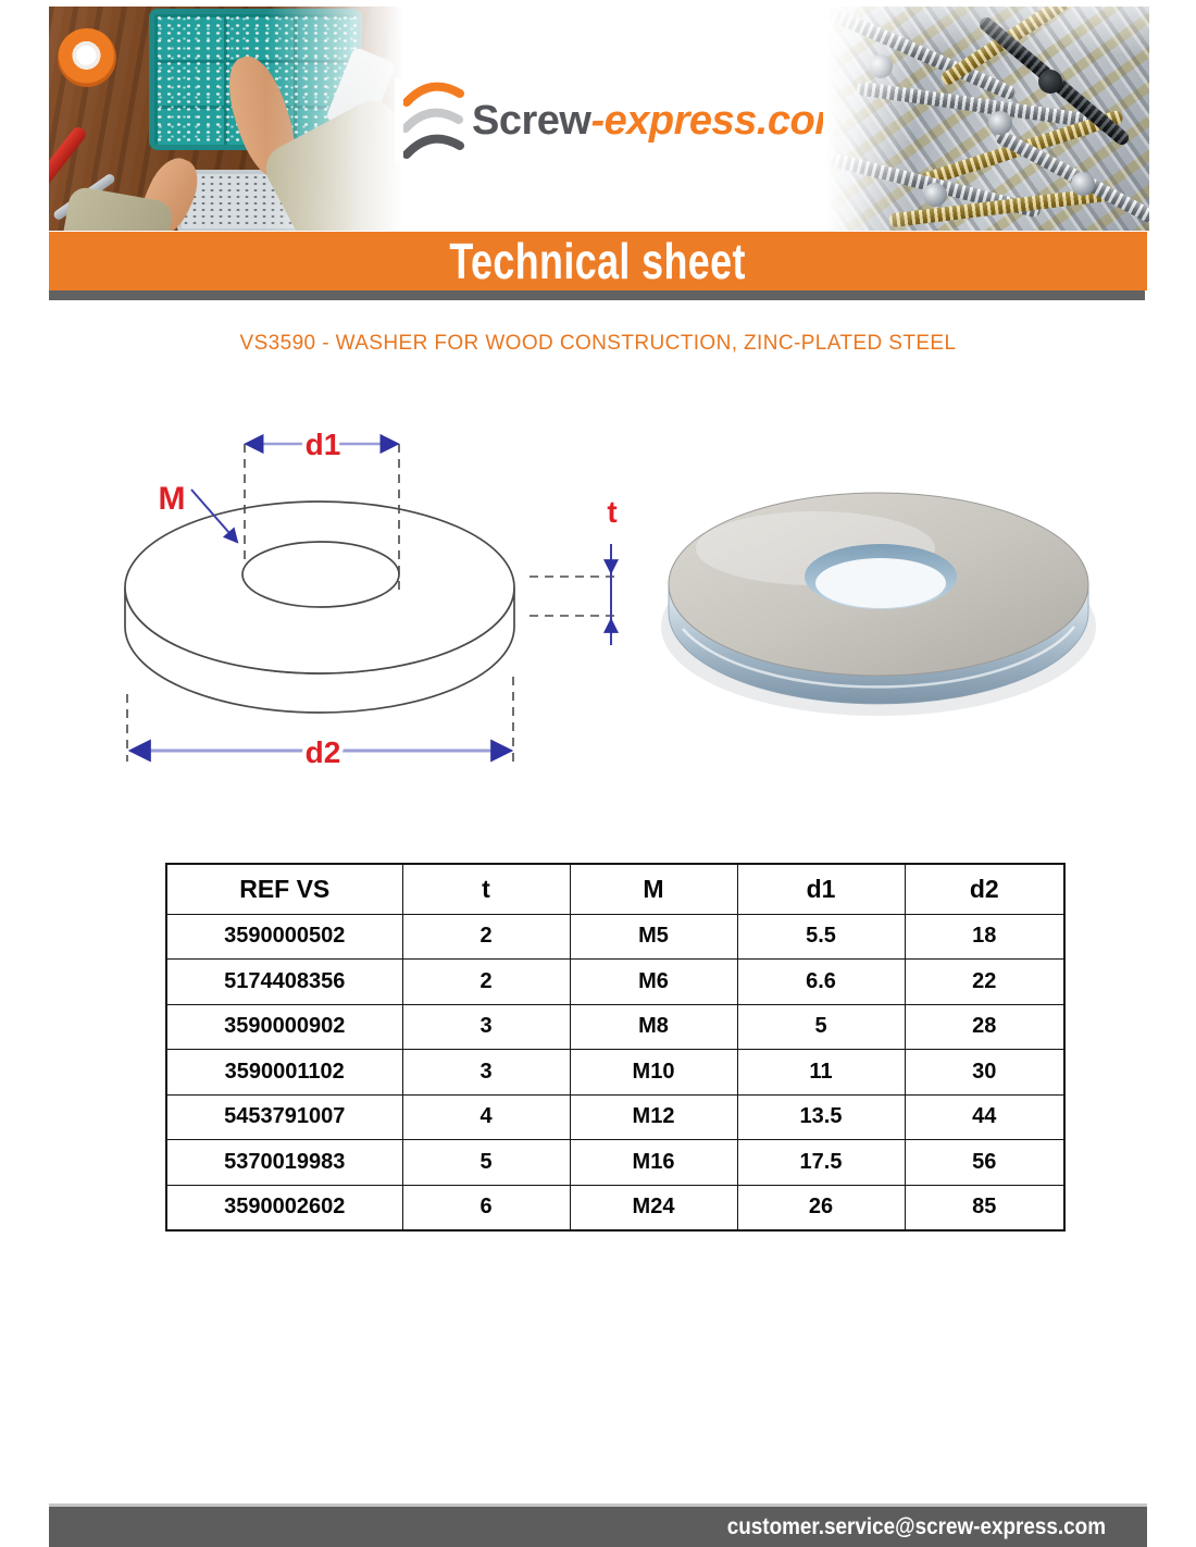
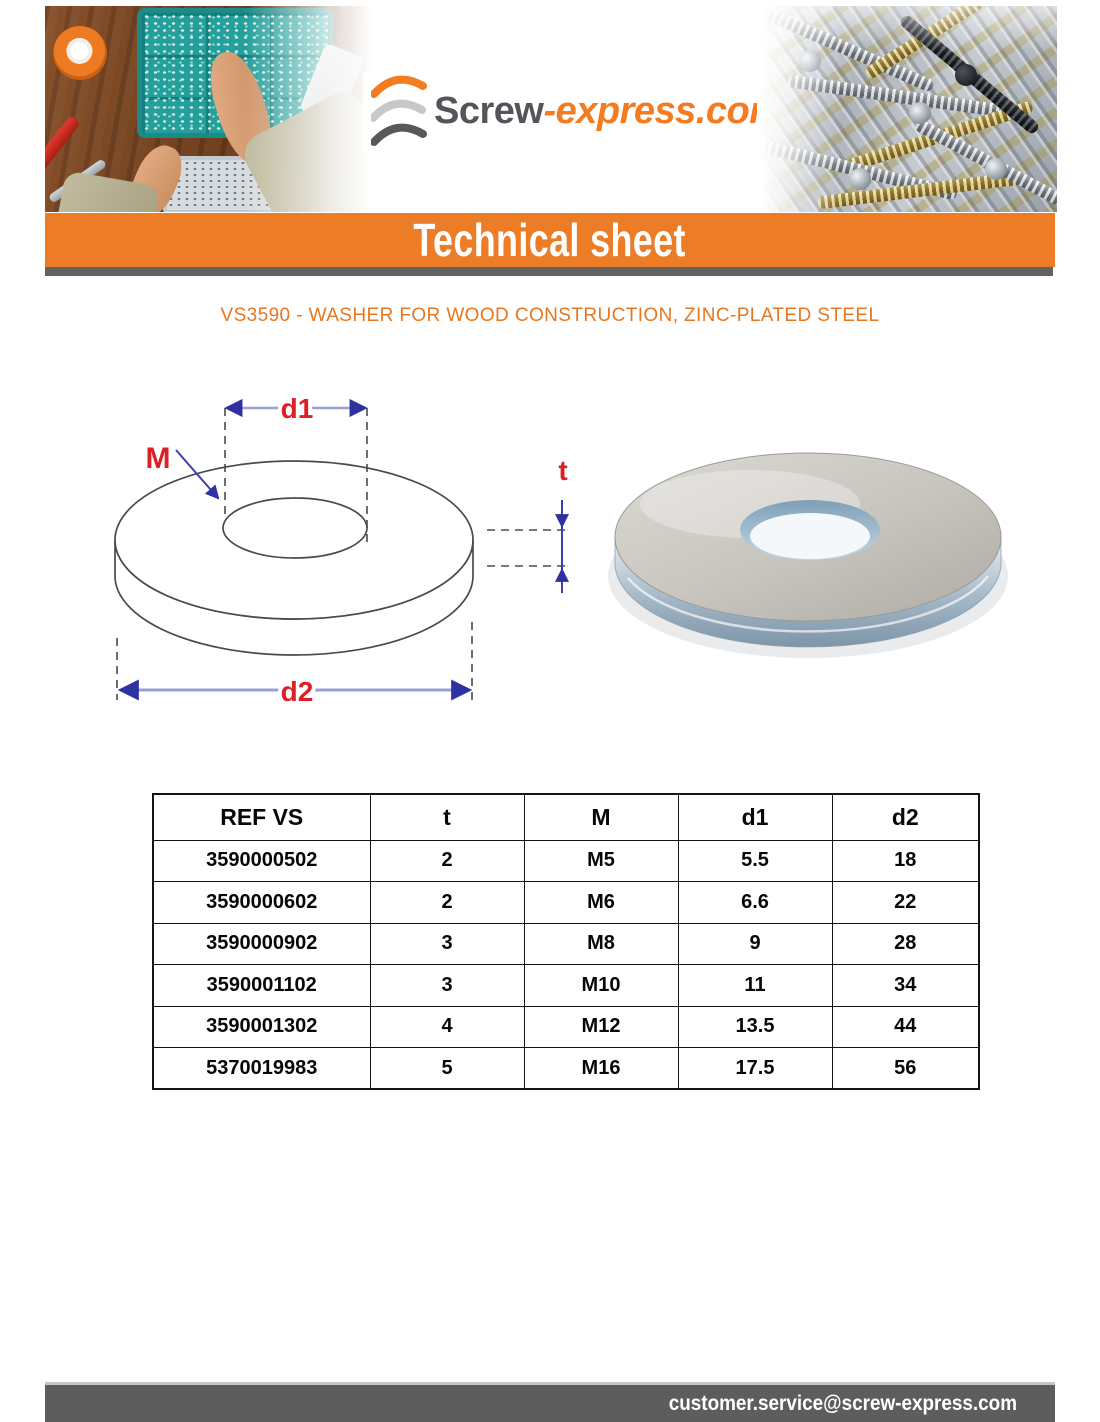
  Screw-express.co
  Technical sheet
  VS3590 - WASHER FOR WOOD CONSTRUCTION, ZINC-PLATED STEEL
  d1
  M
  t
  d2
  REF VS	t	M	d1	d2
  3590000502	2	M5	5.5	18
- 5174408356	2	M6	6.6	22
+ 3590000602	2	M6	6.6	22
- 3590000902	3	M8	5	28
+ 3590000902	3	M8	9	28
- 3590001102	3	M10	11	30
+ 3590001102	3	M10	11	34
- 5453791007	4	M12	13.5	44
+ 3590001302	4	M12	13.5	44
  5370019983	5	M16	17.5	56
- 3590002602	6	M24	26	85
  customer.service@screw-express.com
